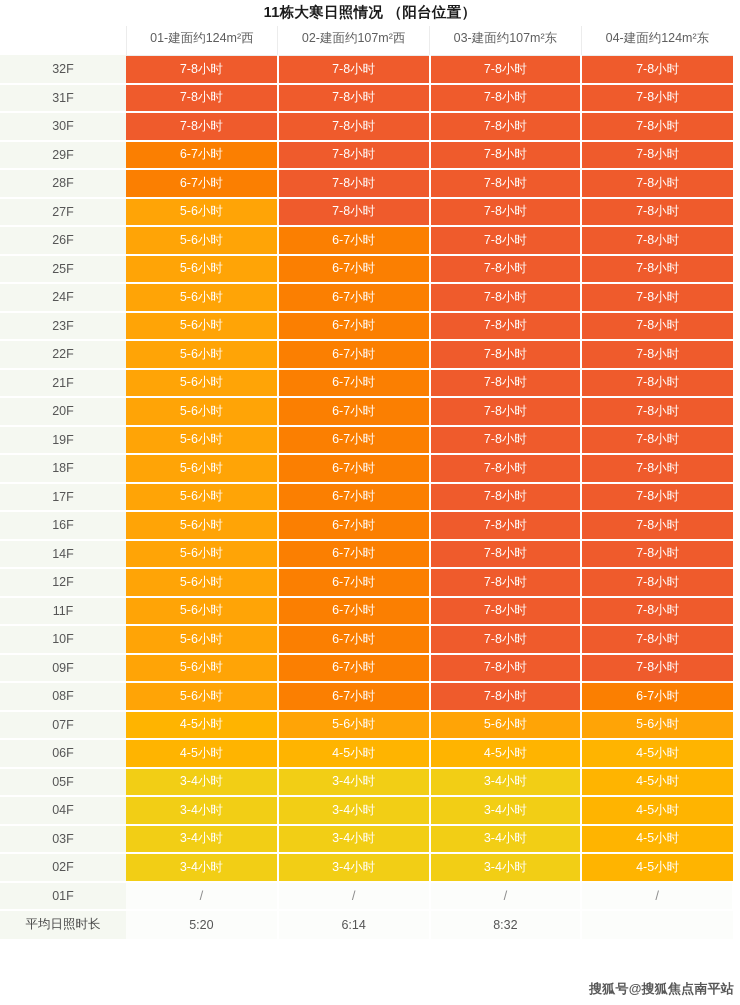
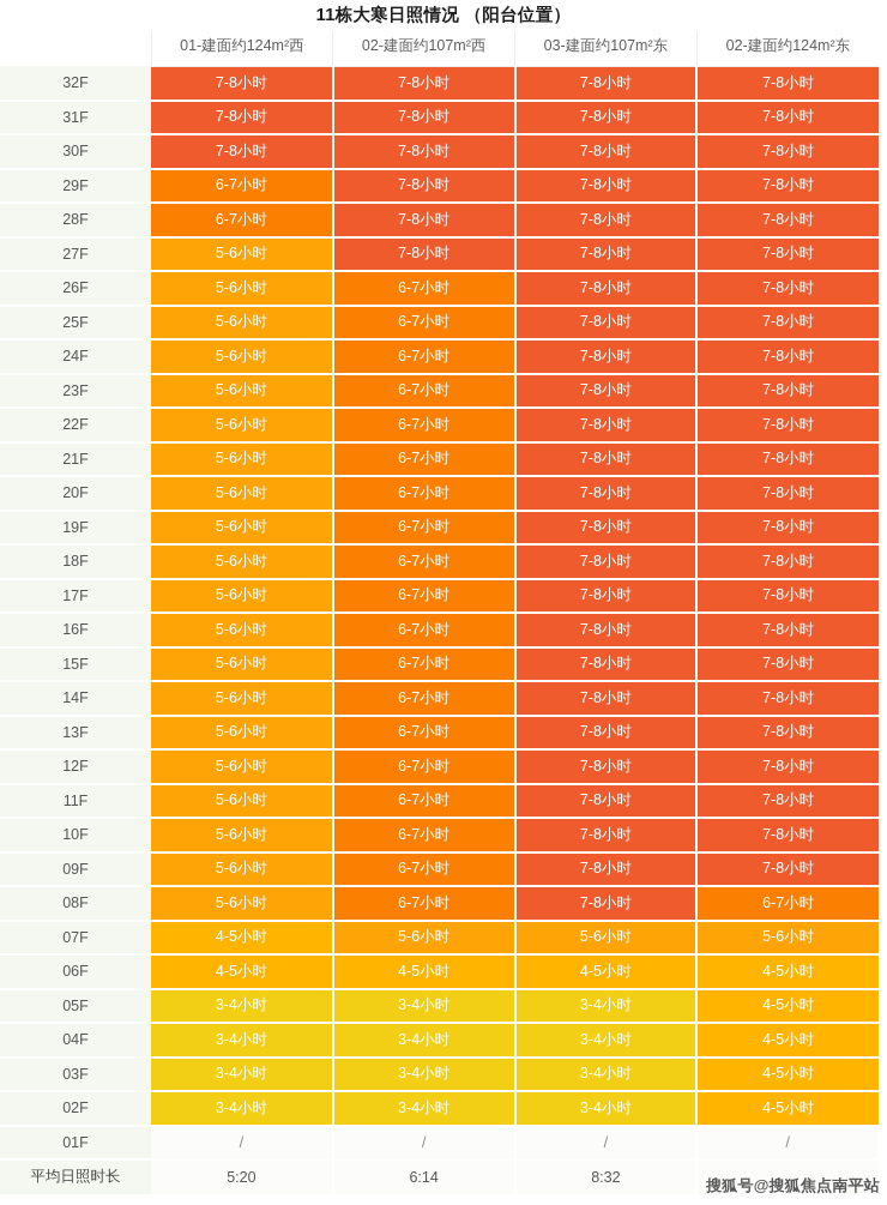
  11栋大寒日照情况 （阳台位置）
- 	01-建面约124m²西	02-建面约107m²西	03-建面约107m²东	04-建面约124m²东
+ 	01-建面约124m²西	02-建面约107m²西	03-建面约107m²东	02-建面约124m²东
  32F	7-8小时	7-8小时	7-8小时	7-8小时
  31F	7-8小时	7-8小时	7-8小时	7-8小时
  30F	7-8小时	7-8小时	7-8小时	7-8小时
  29F	6-7小时	7-8小时	7-8小时	7-8小时
  28F	6-7小时	7-8小时	7-8小时	7-8小时
  27F	5-6小时	7-8小时	7-8小时	7-8小时
  26F	5-6小时	6-7小时	7-8小时	7-8小时
  25F	5-6小时	6-7小时	7-8小时	7-8小时
  24F	5-6小时	6-7小时	7-8小时	7-8小时
  23F	5-6小时	6-7小时	7-8小时	7-8小时
  22F	5-6小时	6-7小时	7-8小时	7-8小时
  21F	5-6小时	6-7小时	7-8小时	7-8小时
  20F	5-6小时	6-7小时	7-8小时	7-8小时
  19F	5-6小时	6-7小时	7-8小时	7-8小时
  18F	5-6小时	6-7小时	7-8小时	7-8小时
  17F	5-6小时	6-7小时	7-8小时	7-8小时
  16F	5-6小时	6-7小时	7-8小时	7-8小时
+ 15F	5-6小时	6-7小时	7-8小时	7-8小时
  14F	5-6小时	6-7小时	7-8小时	7-8小时
+ 13F	5-6小时	6-7小时	7-8小时	7-8小时
  12F	5-6小时	6-7小时	7-8小时	7-8小时
  11F	5-6小时	6-7小时	7-8小时	7-8小时
  10F	5-6小时	6-7小时	7-8小时	7-8小时
  09F	5-6小时	6-7小时	7-8小时	7-8小时
  08F	5-6小时	6-7小时	7-8小时	6-7小时
  07F	4-5小时	5-6小时	5-6小时	5-6小时
  06F	4-5小时	4-5小时	4-5小时	4-5小时
  05F	3-4小时	3-4小时	3-4小时	4-5小时
  04F	3-4小时	3-4小时	3-4小时	4-5小时
  03F	3-4小时	3-4小时	3-4小时	4-5小时
  02F	3-4小时	3-4小时	3-4小时	4-5小时
  01F	/	/	/	/
  平均日照时长	5:20	6:14	8:32
  搜狐号@搜狐焦点南平站
